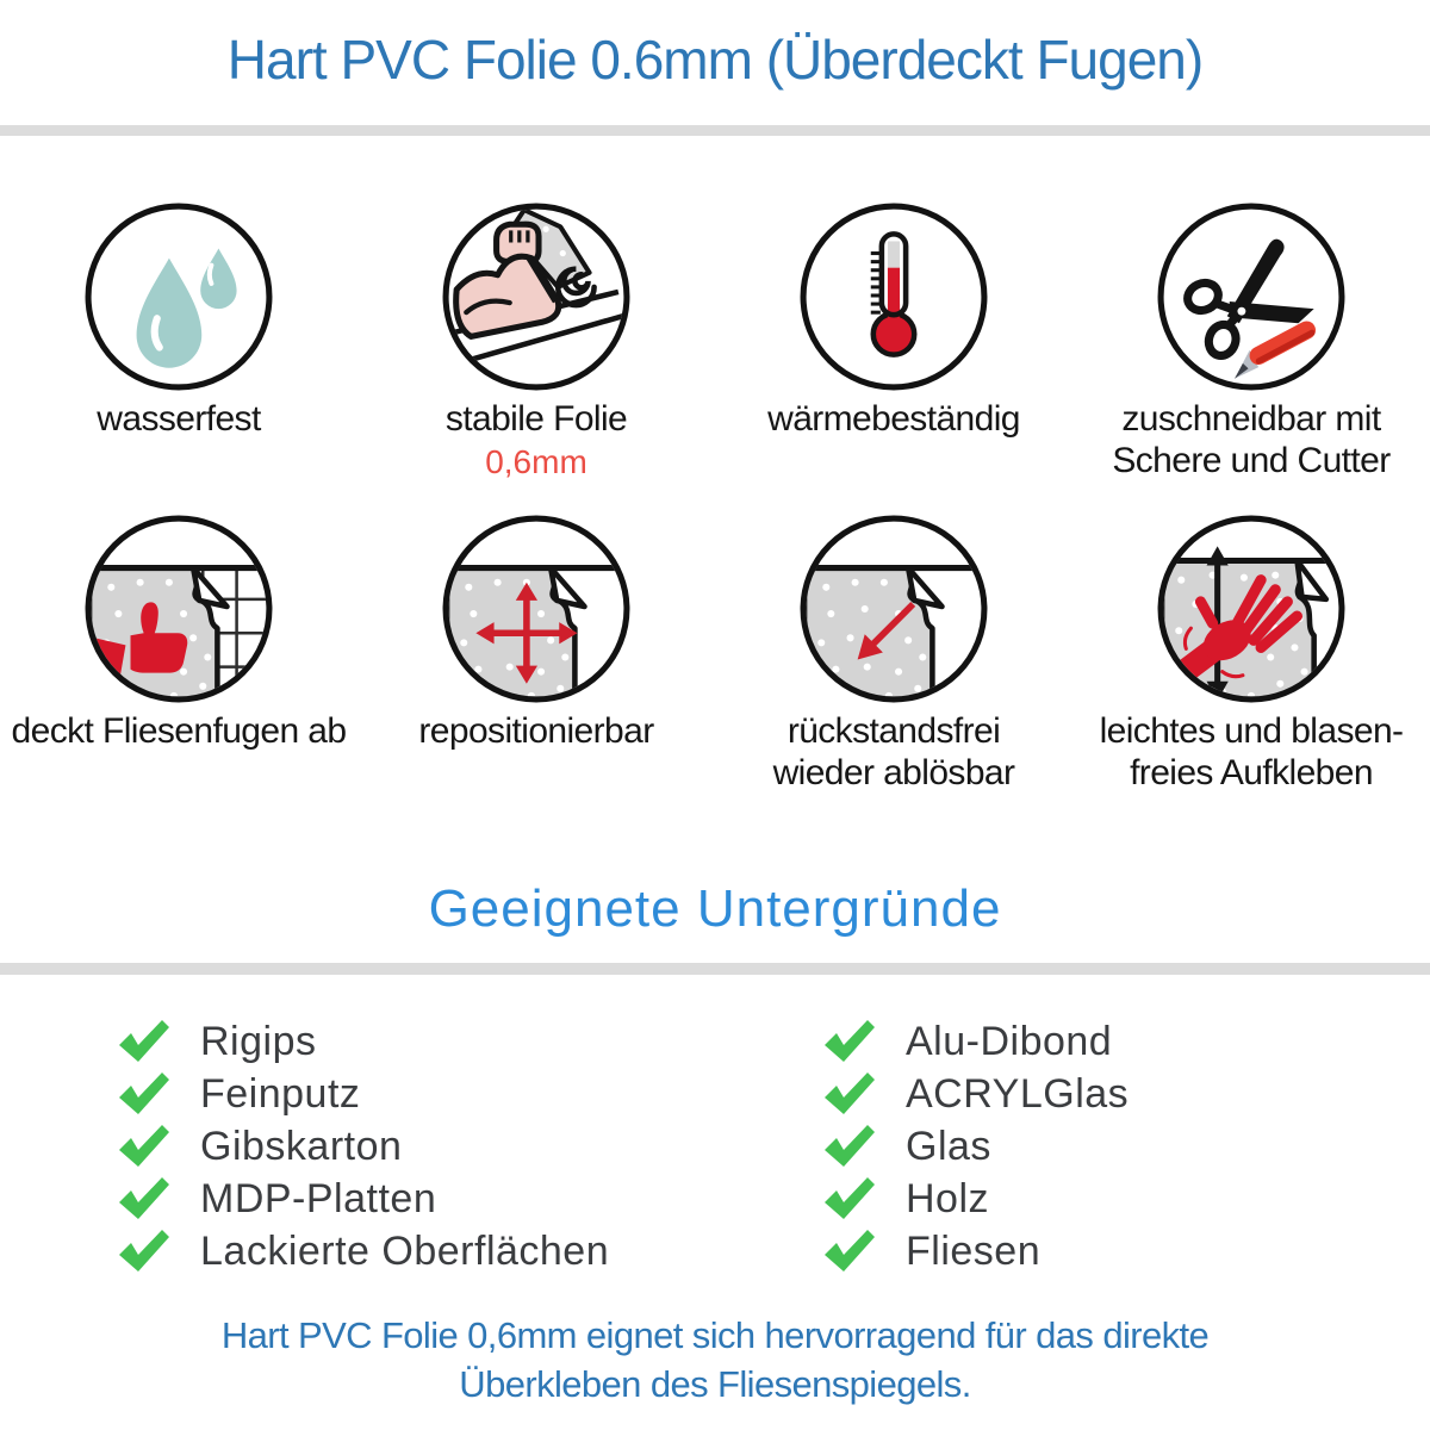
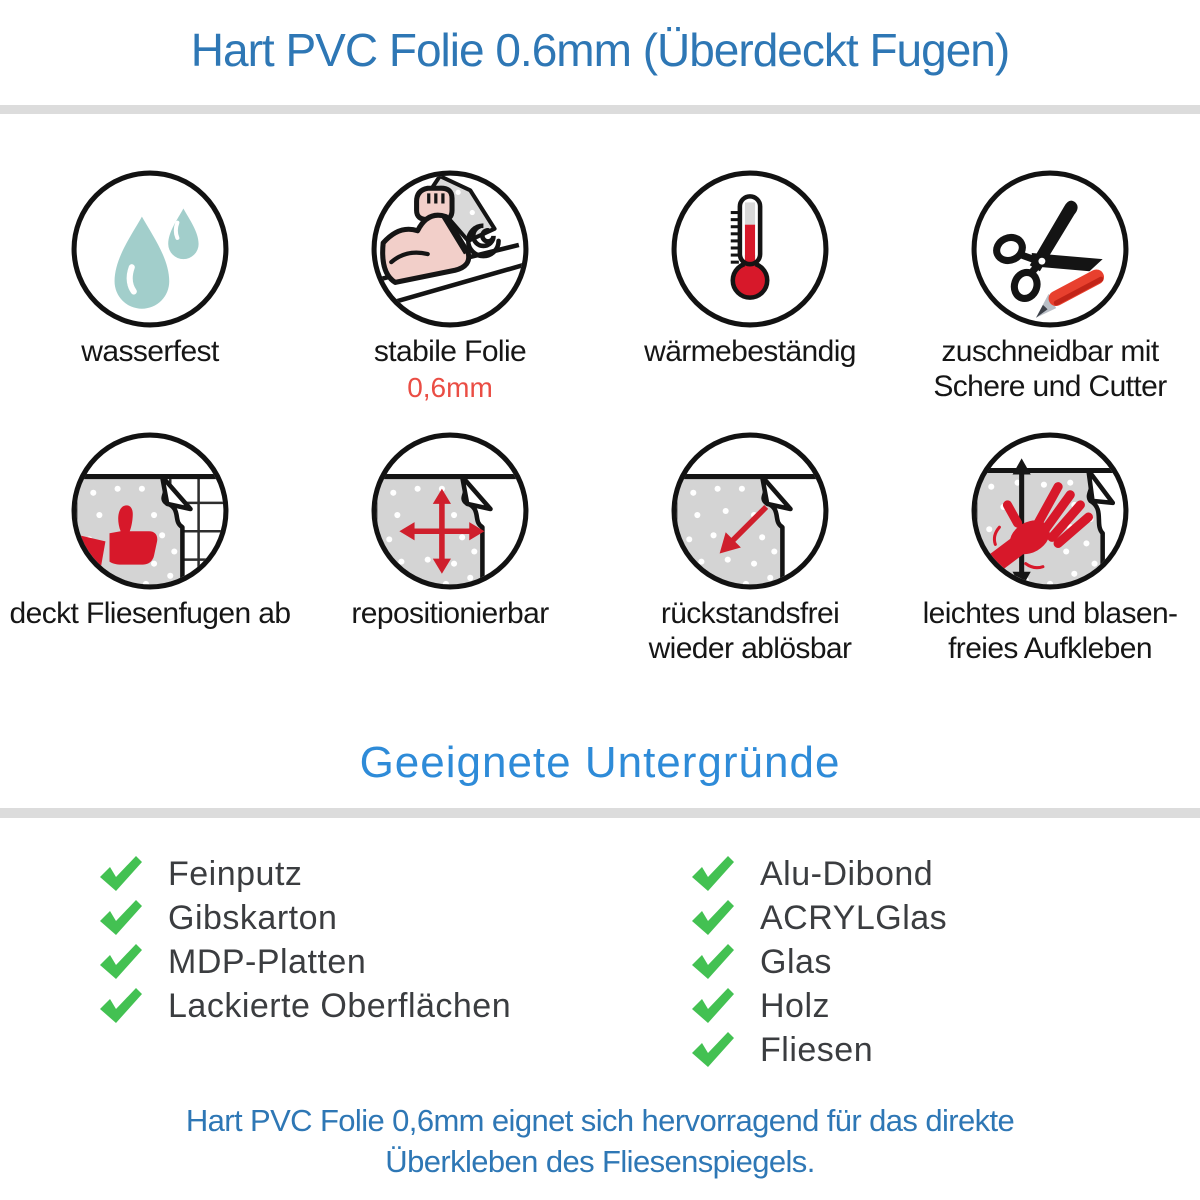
  Hart PVC Folie 0.6mm (Überdeckt Fugen)
  wasserfest
  stabile Folie
  0,6mm
  wärmebeständig
  zuschneidbar mit
  Schere und Cutter
  deckt Fliesenfugen ab
  repositionierbar
  rückstandsfrei
  wieder ablösbar
  leichtes und blasen-
  freies Aufkleben
  Geeignete Untergründe
- Rigips
  Feinputz
  Gibskarton
  MDP-Platten
  Lackierte Oberflächen
  Alu-Dibond
  ACRYLGlas
  Glas
  Holz
  Fliesen
  Hart PVC Folie 0,6mm eignet sich hervorragend für das direkte
  Überkleben des Fliesenspiegels.
